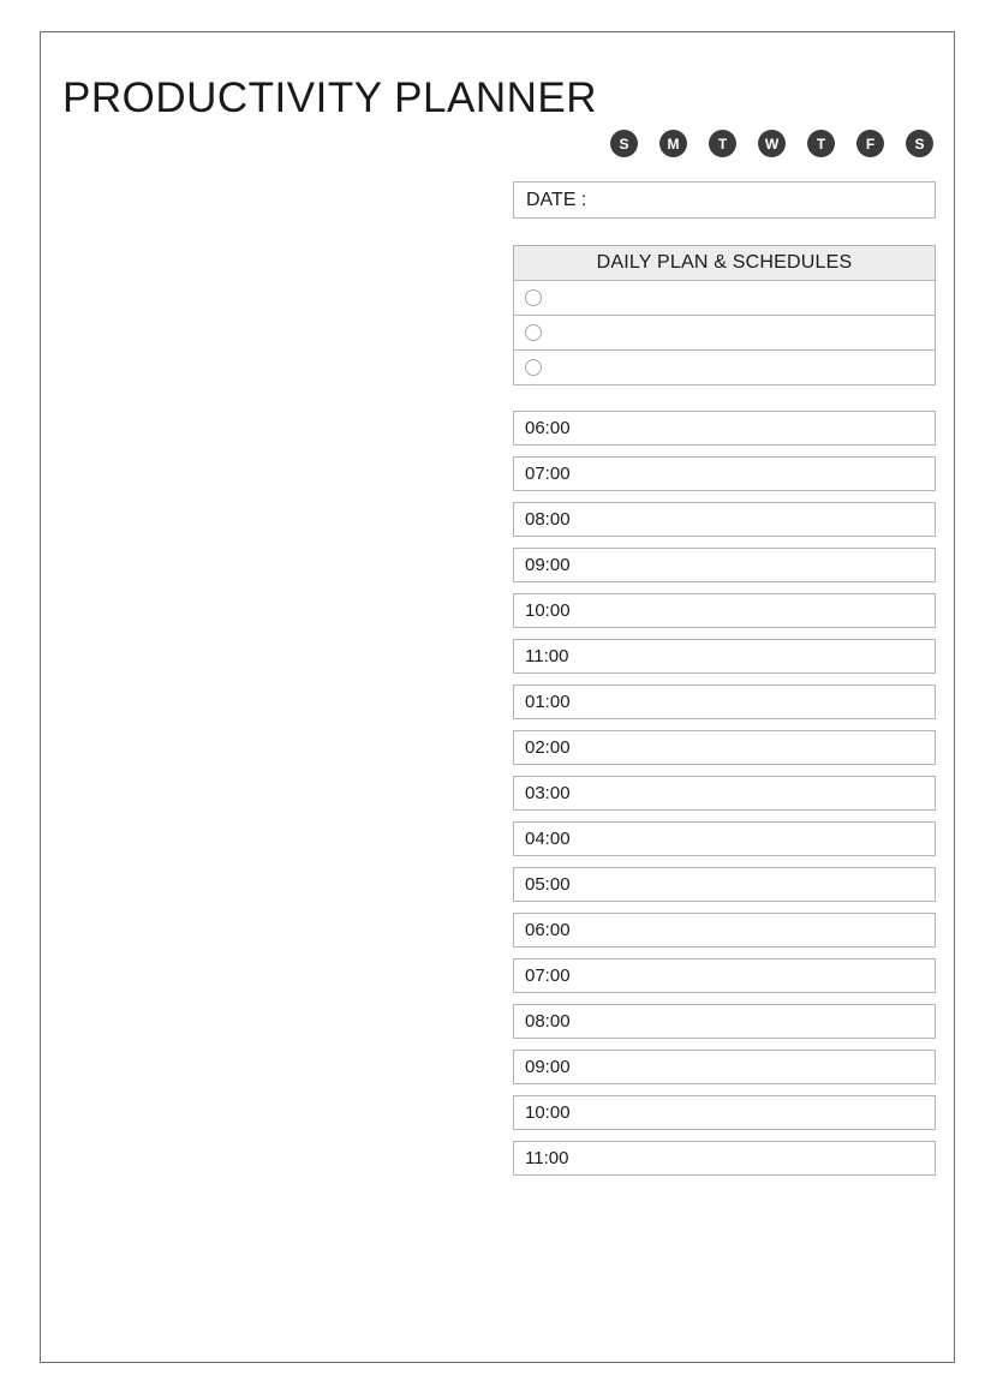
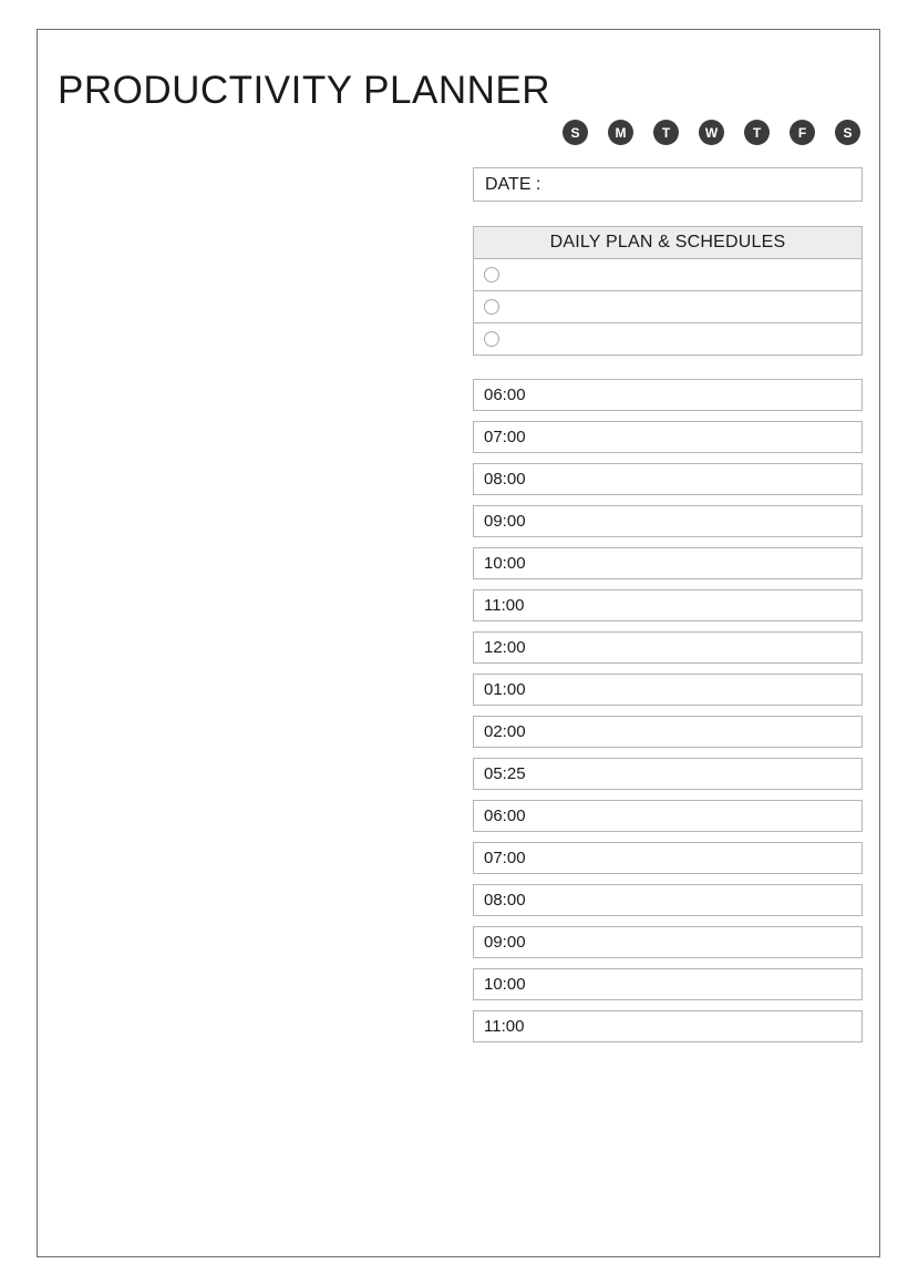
  PRODUCTIVITY PLANNER
  S
  M
  T
  W
  T
  F
  S
  DATE :
  DAILY PLAN & SCHEDULES
  06:00
  07:00
  08:00
  09:00
  10:00
  11:00
+ 12:00
  01:00
  02:00
- 03:00
- 04:00
- 05:00
+ 05:25
  06:00
  07:00
  08:00
  09:00
  10:00
  11:00
